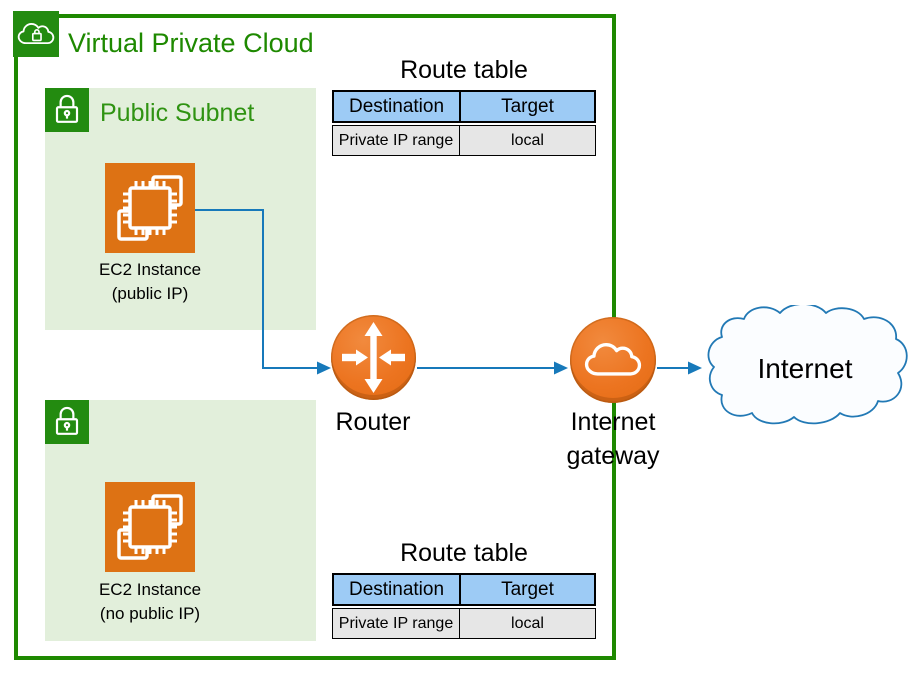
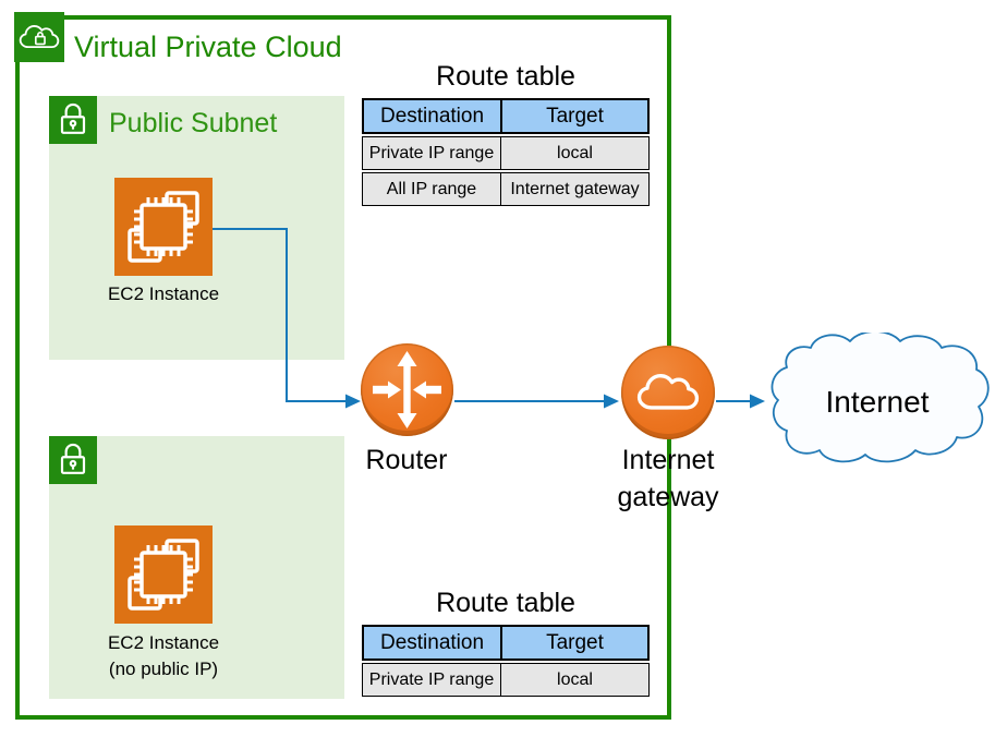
  Virtual Private Cloud
  Public Subnet
  EC2 Instance
- (public IP)
  Route table
  Destination
  Target
  Private IP range
  local
+ All IP range
+ Internet gateway
  EC2 Instance
  (no public IP)
  Route table
  Destination
  Target
  Private IP range
  local
  Router
  Internet
  gateway
  Internet
